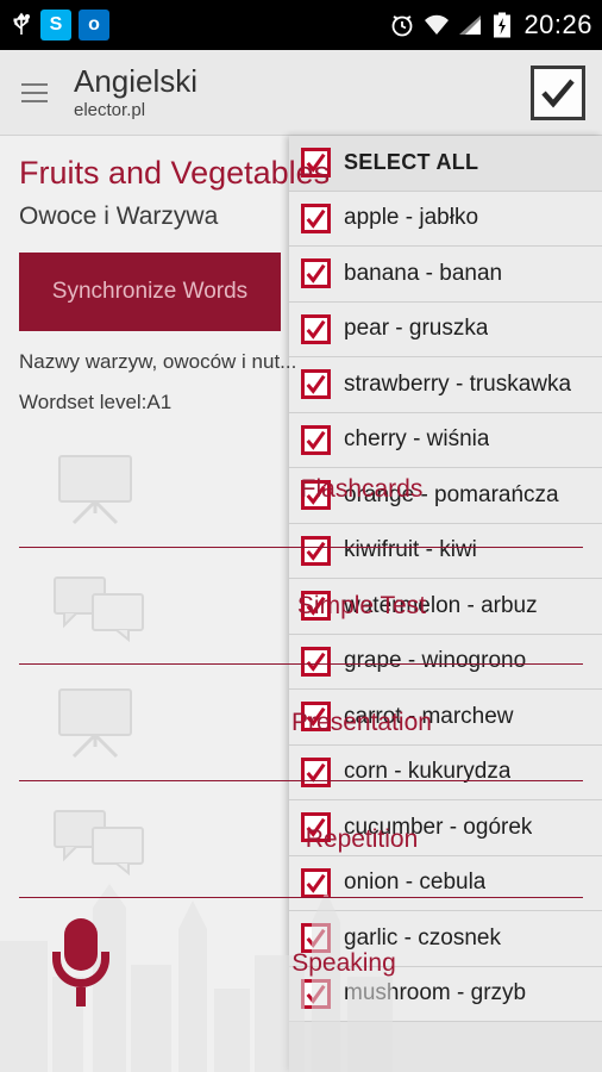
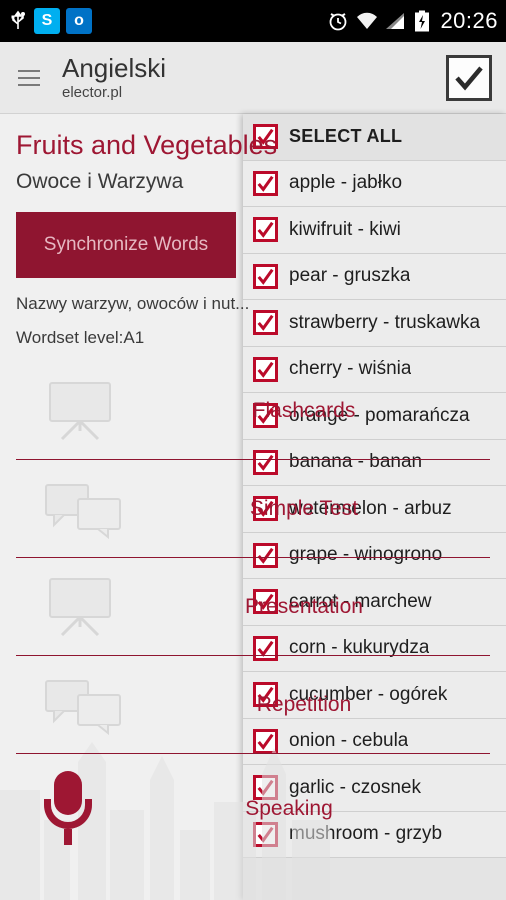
  S
  o
  20:26
  Angielski
  elector.pl
  Fruits and Vegetables
  Owoce i Warzywa
  Synchronize Words
  Nazwy warzyw, owoców i nut...
  Wordset level:A1
  Flashcards
  Simple Test
  Presentation
  Repetition
  Speaking
  SELECT ALL
  apple - jabłko
- banana - banan
+ kiwifruit - kiwi
  pear - gruszka
  strawberry - truskawka
  cherry - wiśnia
  orange - pomarańcza
- kiwifruit - kiwi
+ banana - banan
  watermelon - arbuz
  grape - winogrono
  carrot - marchew
  corn - kukurydza
  cucumber - ogórek
  onion - cebula
  garlic - czosnek
  mushroom - grzyb
